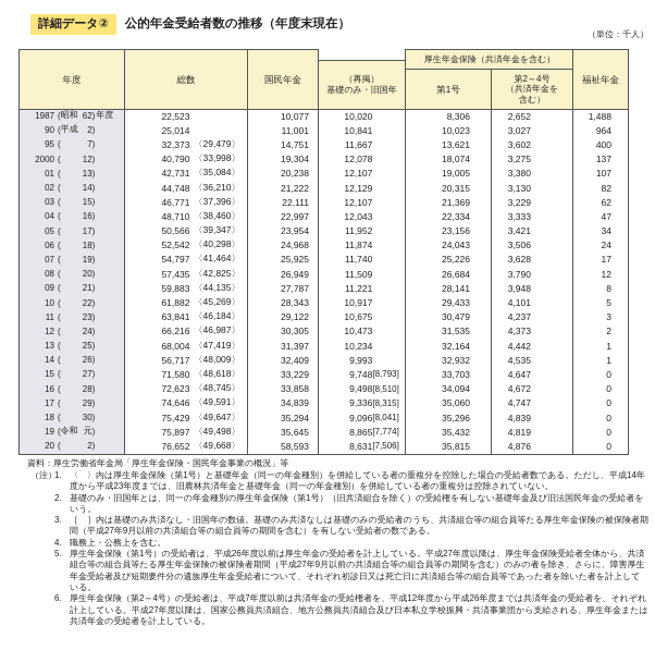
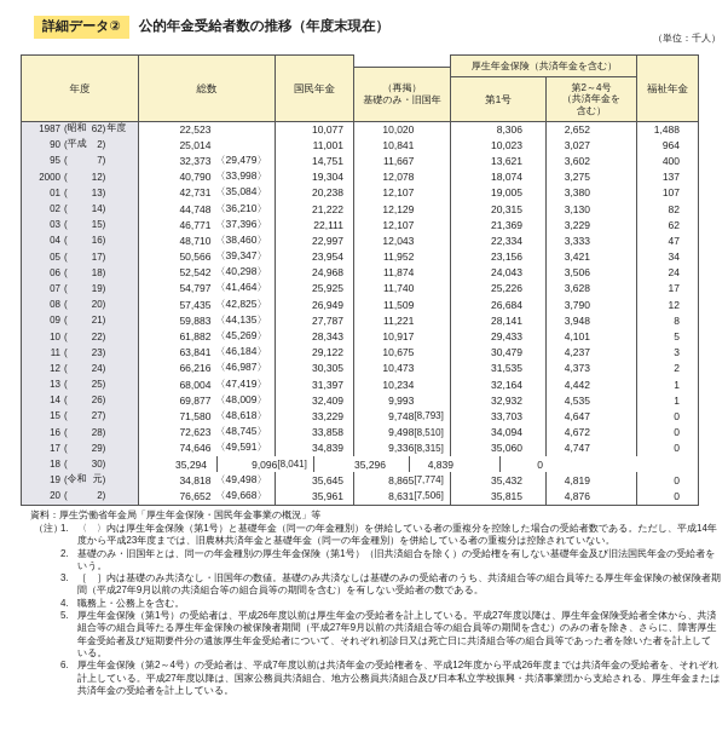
  詳細データ②
  公的年金受給者数の推移（年度末現在）
  （単位：千人）
  年度
  総数
  国民年金
  （再掲）
  基礎のみ・旧国年
  厚生年金保険（共済年金を含む）
  第1号
  第2～4号
  （共済年金を
  含む）
  福祉年金
  1987
  (
  昭和
  62
  )
  年度
  22,523
  10,077
  10,020
  8,306
  2,652
  1,488
  90
  (
  平成
  2
  )
  25,014
  11,001
  10,841
  10,023
  3,027
  964
  95
  (
  7
  )
  32,373
  〈29,479〉
  14,751
  11,667
  13,621
  3,602
  400
  2000
  (
  12
  )
  40,790
  〈33,998〉
  19,304
  12,078
  18,074
  3,275
  137
  01
  (
  13
  )
  42,731
  〈35,084〉
  20,238
  12,107
  19,005
  3,380
  107
  02
  (
  14
  )
  44,748
  〈36,210〉
  21,222
  12,129
  20,315
  3,130
  82
  03
  (
  15
  )
  46,771
  〈37,396〉
  22,111
  12,107
  21,369
  3,229
  62
  04
  (
  16
  )
  48,710
  〈38,460〉
  22,997
  12,043
  22,334
  3,333
  47
  05
  (
  17
  )
  50,566
  〈39,347〉
  23,954
  11,952
  23,156
  3,421
  34
  06
  (
  18
  )
  52,542
  〈40,298〉
  24,968
  11,874
  24,043
  3,506
  24
  07
  (
  19
  )
  54,797
  〈41,464〉
  25,925
  11,740
  25,226
  3,628
  17
  08
  (
  20
  )
  57,435
  〈42,825〉
  26,949
  11,509
  26,684
  3,790
  12
  09
  (
  21
  )
  59,883
  〈44,135〉
  27,787
  11,221
  28,141
  3,948
  8
  10
  (
  22
  )
  61,882
  〈45,269〉
  28,343
  10,917
  29,433
  4,101
  5
  11
  (
  23
  )
  63,841
  〈46,184〉
  29,122
  10,675
  30,479
  4,237
  3
  12
  (
  24
  )
  66,216
  〈46,987〉
  30,305
  10,473
  31,535
  4,373
  2
  13
  (
  25
  )
  68,004
  〈47,419〉
  31,397
  10,234
  32,164
  4,442
  1
  14
  (
  26
  )
- 56,717
+ 69,877
  〈48,009〉
  32,409
  9,993
  32,932
  4,535
  1
  15
  (
  27
  )
  71,580
  〈48,618〉
  33,229
  9,748
  [8,793]
  33,703
  4,647
  0
  16
  (
  28
  )
  72,623
  〈48,745〉
  33,858
  9,498
  [8,510]
  34,094
  4,672
  0
  17
  (
  29
  )
  74,646
  〈49,591〉
  34,839
  9,336
  [8,315]
  35,060
  4,747
  0
  18
  (
  30
  )
- 75,429
- 〈49,647〉
  35,294
  9,096
  [8,041]
  35,296
  4,839
  0
  19
  (
  令和
  元
  )
- 75,897
+ 34,818
  〈49,498〉
  35,645
  8,865
  [7,774]
  35,432
  4,819
  0
  20
  (
  2
  )
  76,652
  〈49,668〉
- 58,593
+ 35,961
  8,631
  [7,506]
  35,815
  4,876
  0
  資料：厚生労働省年金局「厚生年金保険・国民年金事業の概況」等
  （注）
  1.
  〈 〉内は厚生年金保険（第1号）と基礎年金（同一の年金種別）を併給している者の重複分を控除した場合の受給者数である。ただし、平成14年度から平成23年度までは、旧農林共済年金と基礎年金（同一の年金種別）を併給している者の重複分は控除されていない。
  2.
  基礎のみ・旧国年とは、同一の年金種別の厚生年金保険（第1号）（旧共済組合を除く）の受給権を有しない基礎年金及び旧法国民年金の受給者をいう。
  3.
  ［ ］内は基礎のみ共済なし・旧国年の数値。基礎のみ共済なしは基礎のみの受給者のうち、共済組合等の組合員等たる厚生年金保険の被保険者期間（平成27年9月以前の共済組合等の組合員等の期間を含む）を有しない受給者の数である。
  4.
  職務上・公務上を含む。
  5.
  厚生年金保険（第1号）の受給者は、平成26年度以前は厚生年金の受給者を計上している。平成27年度以降は、厚生年金保険受給者全体から、共済組合等の組合員等たる厚生年金保険の被保険者期間（平成27年9月以前の共済組合等の組合員等の期間を含む）のみの者を除き、さらに、障害厚生年金受給者及び短期要件分の遺族厚生年金受給者について、それぞれ初診日又は死亡日に共済組合等の組合員等であった者を除いた者を計上している。
  6.
  厚生年金保険（第2～4号）の受給者は、平成7年度以前は共済年金の受給権者を、平成12年度から平成26年度までは共済年金の受給者を、それぞれ計上している。平成27年度以降は、国家公務員共済組合、地方公務員共済組合及び日本私立学校振興・共済事業団から支給される、厚生年金または共済年金の受給者を計上している。
